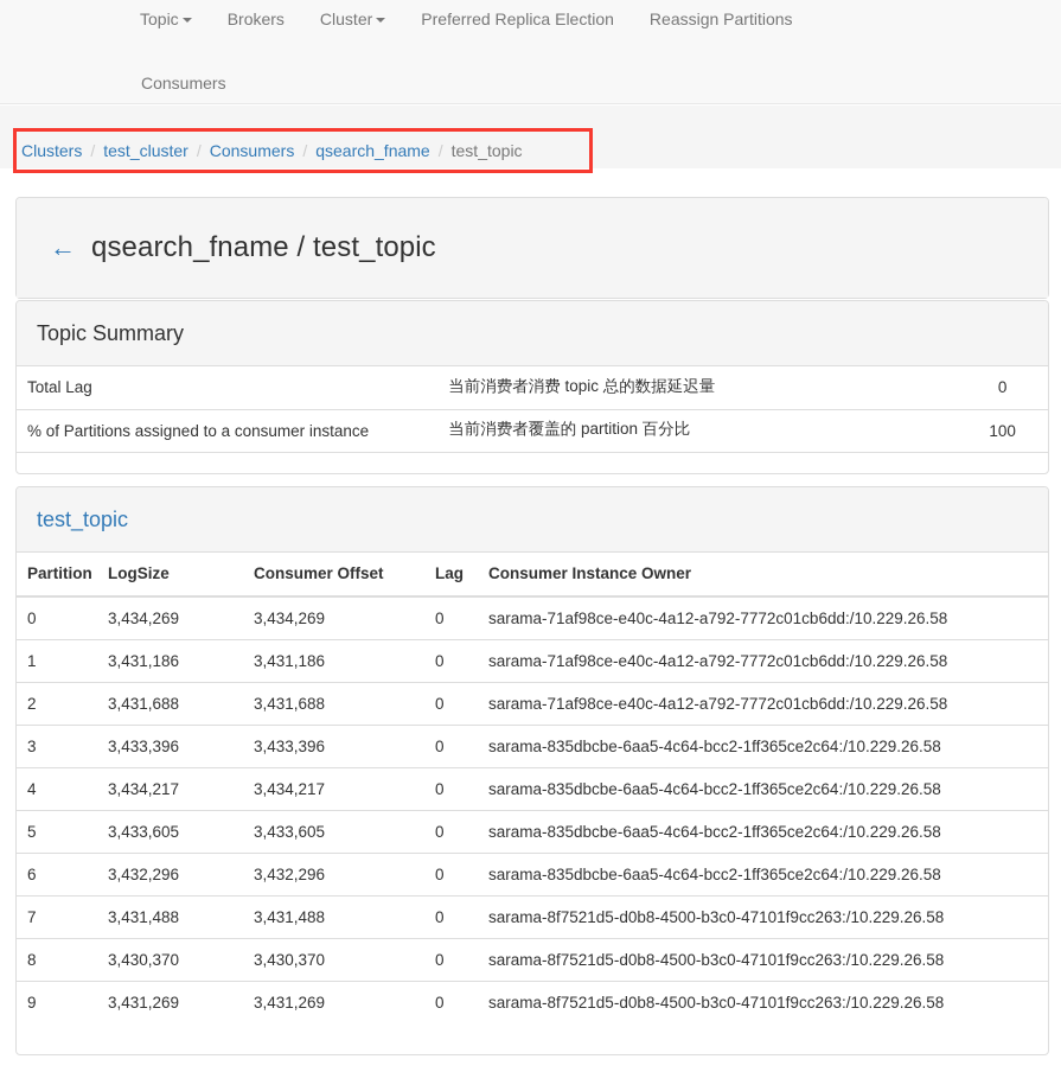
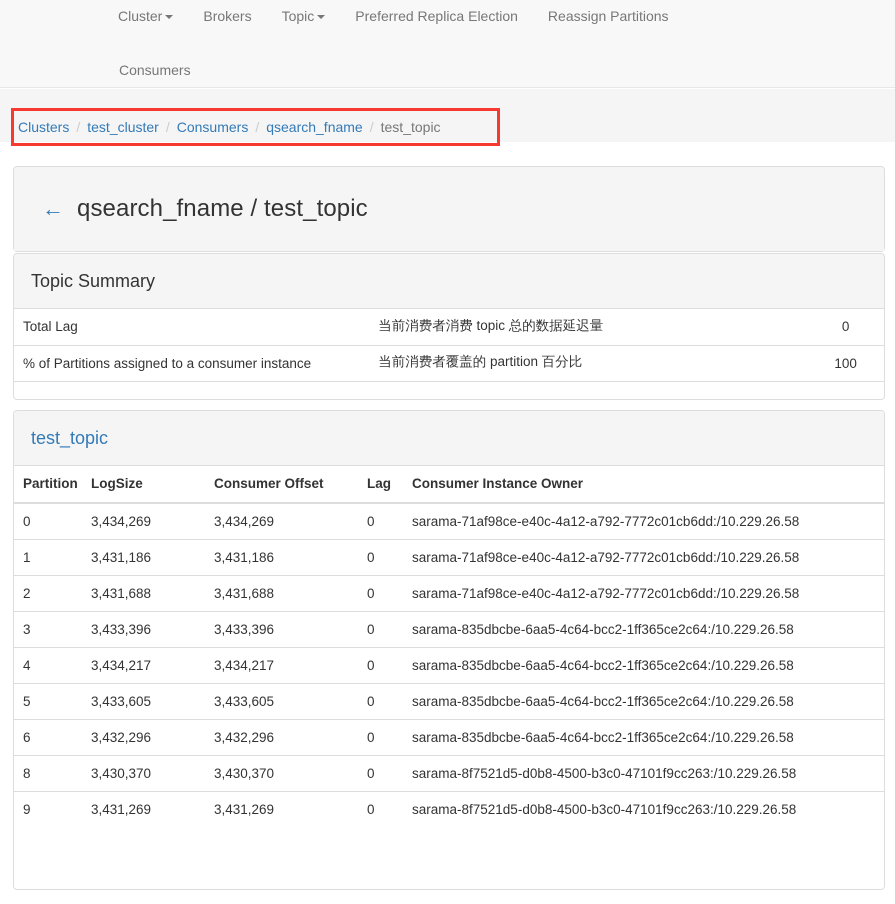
- Topic
+ Cluster
  Brokers
- Cluster
+ Topic
  Preferred Replica Election
  Reassign Partitions
  Consumers
  Clusters
  /
  test_cluster
  /
  Consumers
  /
  qsearch_fname
  /
  test_topic
  ←
  qsearch_fname / test_topic
  Topic Summary
  Total Lag	当前消费者消费 topic 总的数据延迟量	0
  % of Partitions assigned to a consumer instance	当前消费者覆盖的 partition 百分比	100
  test_topic
  Partition	LogSize	Consumer Offset	Lag	Consumer Instance Owner
  0	3,434,269	3,434,269	0	sarama-71af98ce-e40c-4a12-a792-7772c01cb6dd:/10.229.26.58
  1	3,431,186	3,431,186	0	sarama-71af98ce-e40c-4a12-a792-7772c01cb6dd:/10.229.26.58
  2	3,431,688	3,431,688	0	sarama-71af98ce-e40c-4a12-a792-7772c01cb6dd:/10.229.26.58
  3	3,433,396	3,433,396	0	sarama-835dbcbe-6aa5-4c64-bcc2-1ff365ce2c64:/10.229.26.58
  4	3,434,217	3,434,217	0	sarama-835dbcbe-6aa5-4c64-bcc2-1ff365ce2c64:/10.229.26.58
  5	3,433,605	3,433,605	0	sarama-835dbcbe-6aa5-4c64-bcc2-1ff365ce2c64:/10.229.26.58
  6	3,432,296	3,432,296	0	sarama-835dbcbe-6aa5-4c64-bcc2-1ff365ce2c64:/10.229.26.58
- 7	3,431,488	3,431,488	0	sarama-8f7521d5-d0b8-4500-b3c0-47101f9cc263:/10.229.26.58
  8	3,430,370	3,430,370	0	sarama-8f7521d5-d0b8-4500-b3c0-47101f9cc263:/10.229.26.58
  9	3,431,269	3,431,269	0	sarama-8f7521d5-d0b8-4500-b3c0-47101f9cc263:/10.229.26.58
